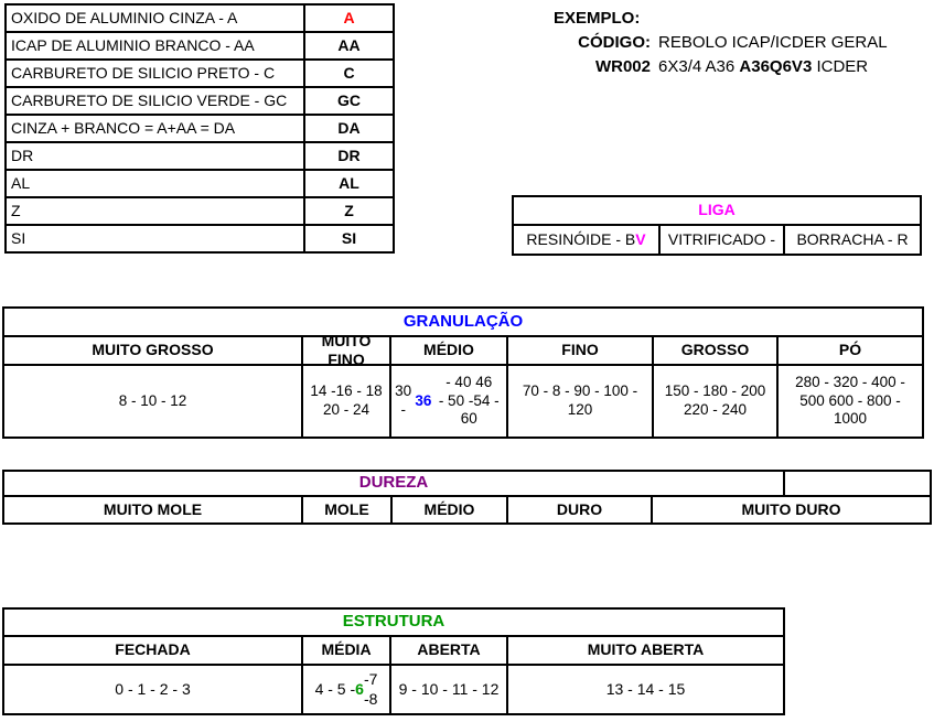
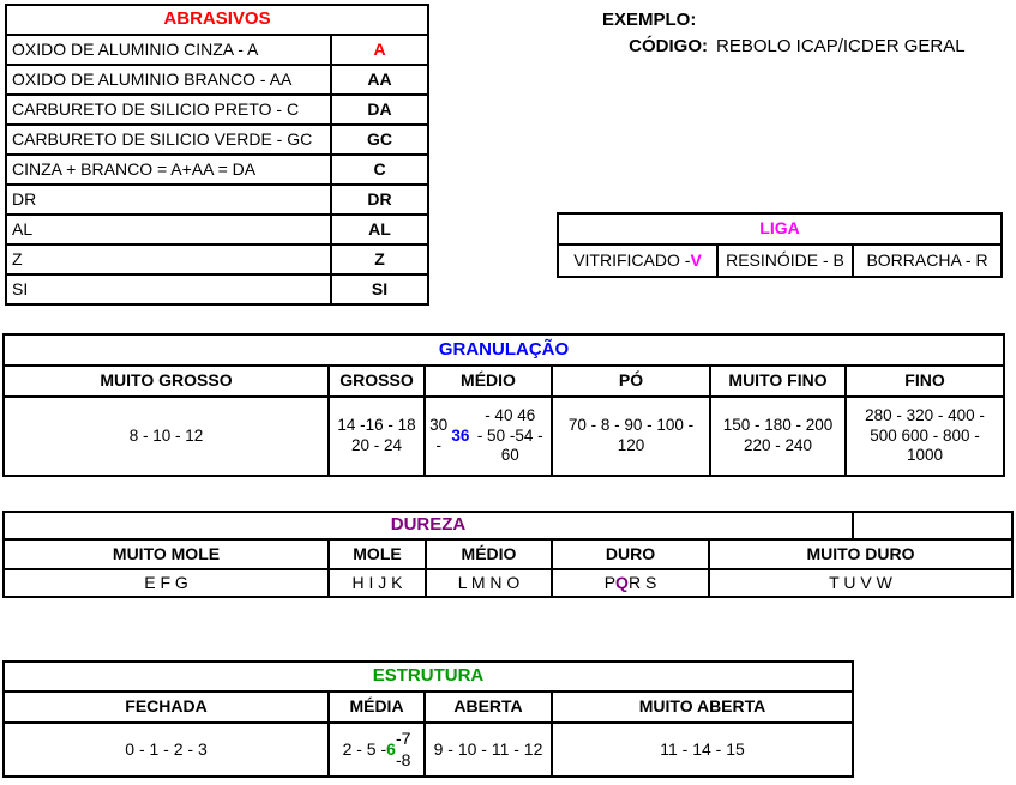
+ ABRASIVOS
  OXIDO DE ALUMINIO CINZA - A
  A
- ICAP DE ALUMINIO BRANCO - AA
+ OXIDO DE ALUMINIO BRANCO - AA
  AA
  CARBURETO DE SILICIO PRETO - C
- C
+ DA
  CARBURETO DE SILICIO VERDE - GC
  GC
  CINZA + BRANCO = A+AA = DA
- DA
+ C
  DR
  DR
  AL
  AL
  Z
  Z
  SI
  SI
  EXEMPLO:
  CÓDIGO:
  REBOLO ICAP/ICDER GERAL
- WR002
- 6X3/4 A36 A36Q6V3 ICDER
  LIGA
- RESINÓIDE - B
+ VITRIFICADO -
  V
- VITRIFICADO -
+ RESINÓIDE - B
  BORRACHA - R
  GRANULAÇÃO
  MUITO GROSSO
- MUITO FINO
+ GROSSO
  MÉDIO
- FINO
+ PÓ
- GROSSO
+ MUITO FINO
- PÓ
+ FINO
  8 - 10 - 12
  14 -16 - 18
  20 - 24
  30 -
  36
  - 40 46
  - 50 -54 - 60
  70 - 8 - 90 - 100 -
  120
  150 - 180 - 200
  220 - 240
  280 - 320 - 400 -
  500 600 - 800 -
  1000
  DUREZA
  MUITO MOLE
  MOLE
  MÉDIO
  DURO
  MUITO DURO
+ E F G
+ H I J K
+ L M N O
+ P
+ Q
+ R S
+ T U V W
  ESTRUTURA
  FECHADA
  MÉDIA
  ABERTA
  MUITO ABERTA
  0 - 1 - 2 - 3
- 4 - 5 -
+ 2 - 5 -
  6
  -7
  -8
  9 - 10 - 11 - 12
- 13 - 14 - 15
+ 11 - 14 - 15
